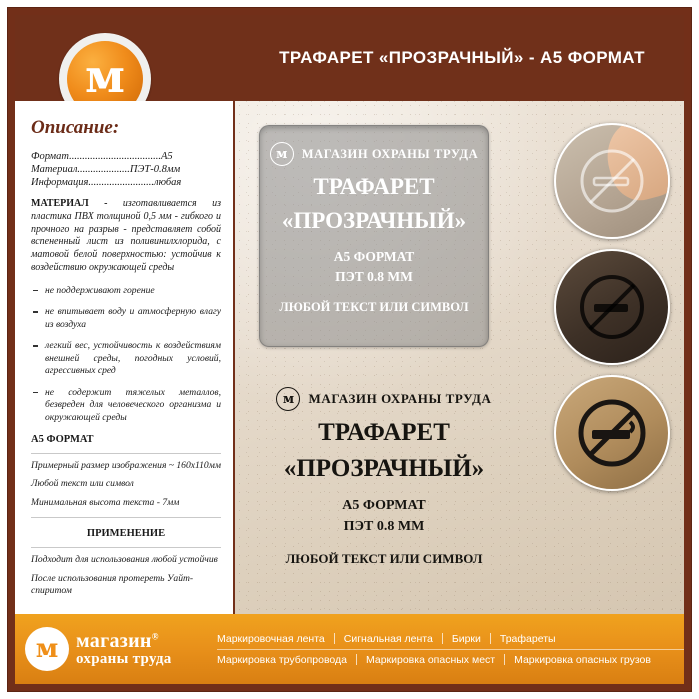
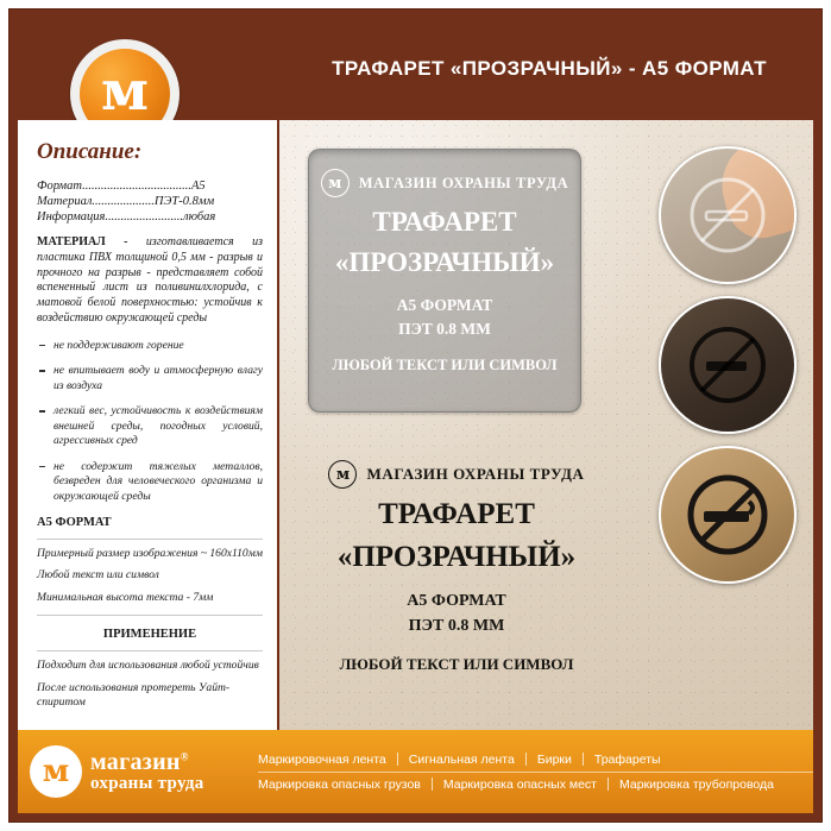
  ТРАФАРЕТ «ПРОЗРАЧНЫЙ» - А5 ФОРМАТ
  м
  Описание:
  Формат...................................А5
  Материал....................ПЭТ-0.8мм
  Информация.........................любая
- МАТЕРИАЛ - изготавливается из пластика ПВХ толщиной 0,5 мм - гибкого и прочного на разрыв - представляет собой вспененный лист из поливинилхлорида, с матовой белой поверхностью: устойчив к воздействию окружающей среды
+ МАТЕРИАЛ - изготавливается из пластика ПВХ толщиной 0,5 мм - разрыв и прочного на разрыв - представляет собой вспененный лист из поливинилхлорида, с матовой белой поверхностью: устойчив к воздействию окружающей среды
  не поддерживают горение
  не впитывает воду и атмосферную влагу из воздуха
  легкий вес, устойчивость к воздействиям внешней среды, погодных условий, агрессивных сред
  не содержит тяжелых металлов, безвреден для человеческого организма и окружающей среды
  А5 ФОРМАТ
  Примерный размер изображения ~ 160х110мм
  Любой текст или символ
  Минимальная высота текста - 7мм
  ПРИМЕНЕНИЕ
  Подходит для использования любой устойчив
  После использования протереть Уайт-спиритом
  м
  МАГАЗИН ОХРАНЫ ТРУДА
  ТРАФАРЕТ
  «ПРОЗРАЧНЫЙ»
  А5 ФОРМАТ
  ПЭТ 0.8 ММ
  ЛЮБОЙ ТЕКСТ ИЛИ СИМВОЛ
  м
  МАГАЗИН ОХРАНЫ ТРУДА
  ТРАФАРЕТ
  «ПРОЗРАЧНЫЙ»
  А5 ФОРМАТ
  ПЭТ 0.8 ММ
  ЛЮБОЙ ТЕКСТ ИЛИ СИМВОЛ
  м
  магазин®
  охраны труда
  Маркировочная лента
  Сигнальная лента
  Бирки
  Трафареты
- Маркировка трубопровода
+ Маркировка опасных грузов
  Маркировка опасных мест
- Маркировка опасных грузов
+ Маркировка трубопровода
